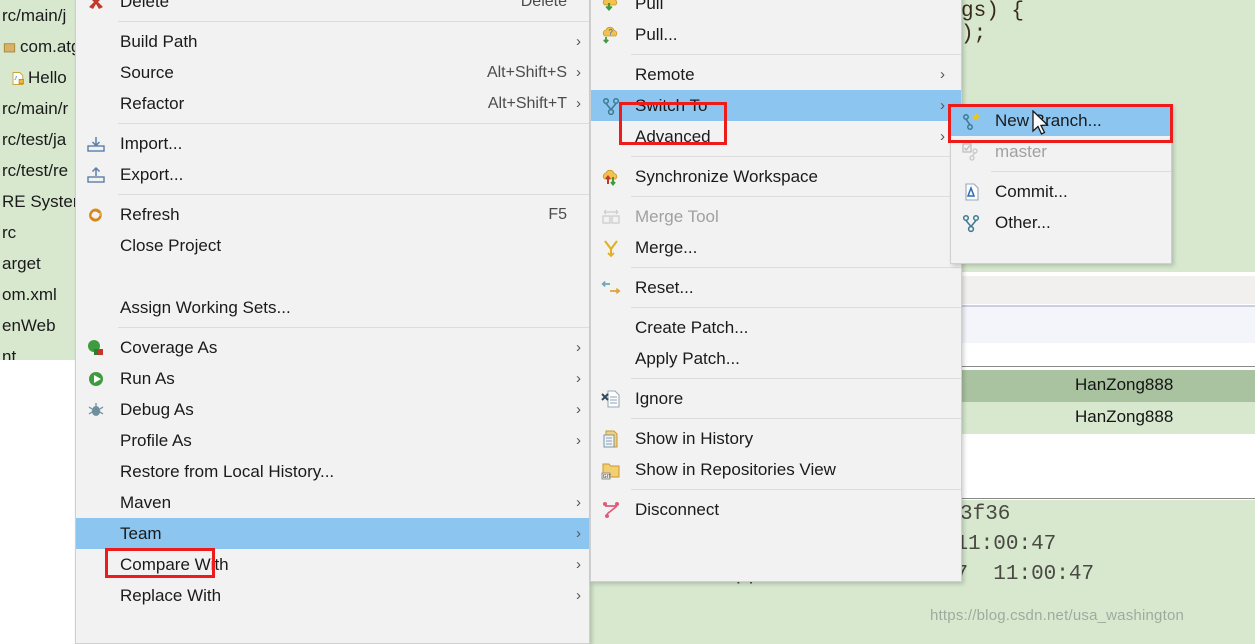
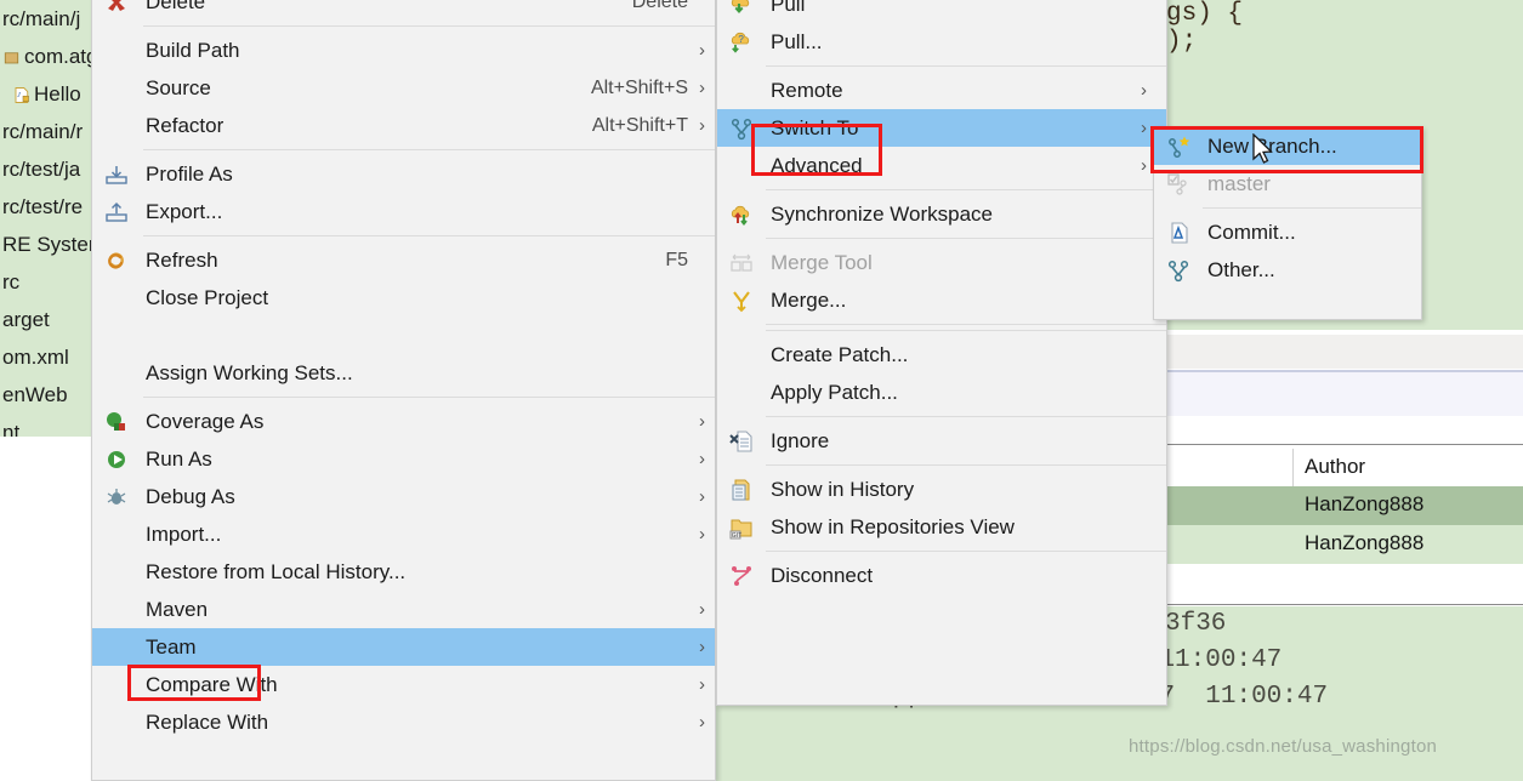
  rc/main/j
  com.at
  Hello
  rc/main/r
  rc/test/ja
  rc/test/re
  RE Syste
  rc
  arget
  om.xml
  enWeb
  nt
  gs) {
  );
+ Author
  HanZong888
  HanZong888
  3f36
  https://blog.csdn.net/usa_washington
  Delete
  Delete
  Build Path
  ›
  Source
  Alt+Shift+S
  ›
  Refactor
  Alt+Shift+T
  ›
- Import...
+ Profile As
  Export...
  Refresh
  F5
  Close Project
  Assign Working Sets...
  Coverage As
  ›
  Run As
  ›
  Debug As
  ›
- Profile As
+ Import...
  ›
  Restore from Local History...
  Maven
  ›
  Team
  ›
  Compare With
  ›
  Replace With
  ›
  Pull
  ?
  Pull...
  Remote
  ›
  Switch To
  ›
  Advanced
  ›
  Synchronize Workspace
  Merge Tool
  Merge...
- Reset...
  Create Patch...
  Apply Patch...
  Ignore
  Show in History
  Show in Repositories View
  Disconnect
  Newranch...
  master
  Commit...
  Other...
